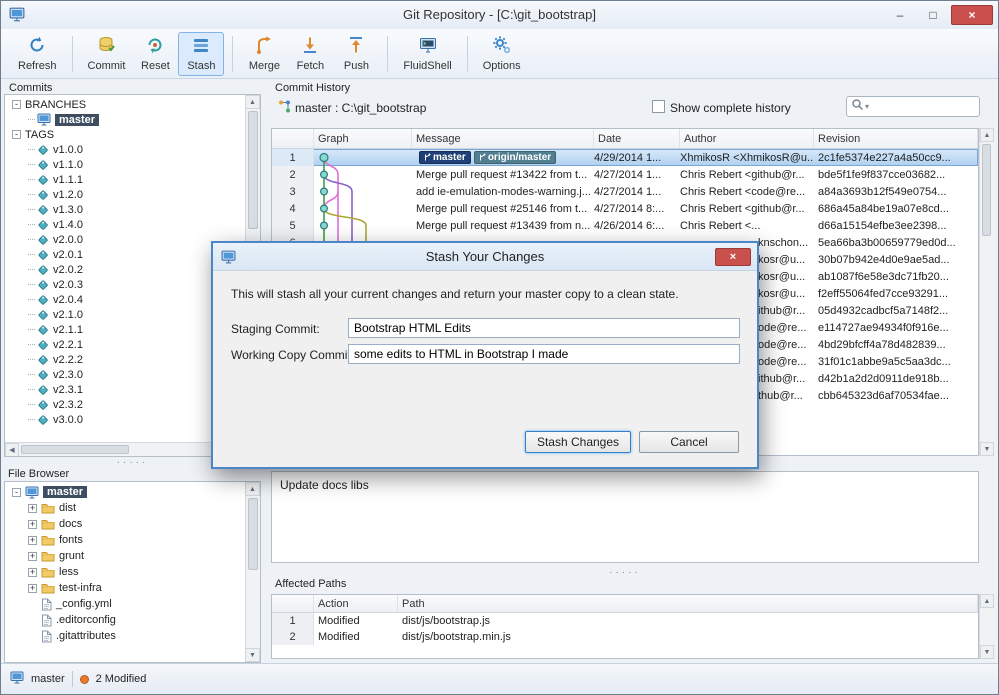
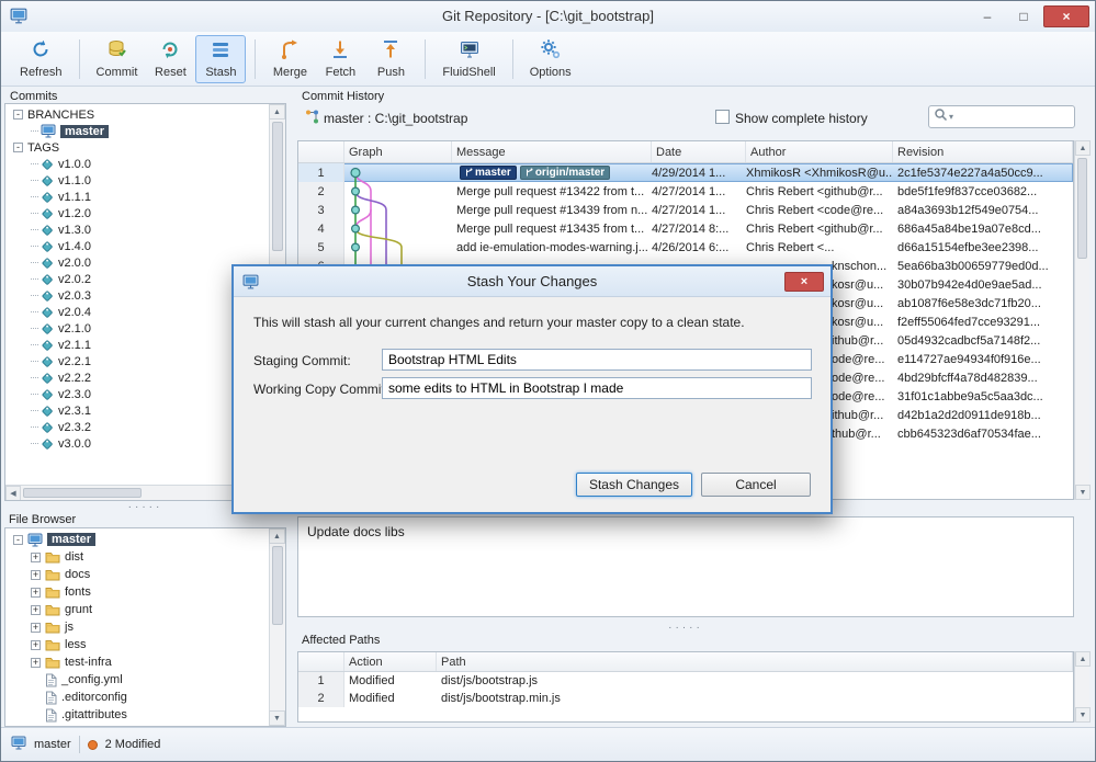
  Git Repository - [C:\git_bootstrap]
  –
  □
  ×
  Refresh
  Commit
  Reset
  Stash
  Merge
  Fetch
  Push
  FluidShell
  Options
  Commits
  BRANCHES
  master
  TAGS
  v1.0.0
  v1.1.0
  v1.1.1
  v1.2.0
  v1.3.0
  v1.4.0
  v2.0.0
- v2.0.1
  v2.0.2
  v2.0.3
  v2.0.4
  v2.1.0
  v2.1.1
  v2.2.1
  v2.2.2
  v2.3.0
  v2.3.1
  v2.3.2
  v3.0.0
  File Browser
  master
  dist
  docs
  fonts
  grunt
+ js
  less
  test-infra
  _config.yml
  .editorconfig
  .gitattributes
  Commit History
  master : C:\git_bootstrap
  Show complete history
  ▾
  Graph
  Message
  Date
  Author
  Revision
  1
  master
  origin/master
  4/29/2014 1...
  XhmikosR <XhmikosR@u..
  2c1fe5374e227a4a50cc9...
  2
  Merge pull request #13422 from t...
  4/27/2014 1...
  Chris Rebert <github@r...
  bde5f1fe9f837cce03682...
  3
- add ie-emulation-modes-warning.j...
+ Merge pull request #13439 from n...
  4/27/2014 1...
  Chris Rebert <code@re...
  a84a3693b12f549e0754...
  4
- Merge pull request #25146 from t...
+ Merge pull request #13435 from t...
  4/27/2014 8:...
  Chris Rebert <github@r...
  686a45a84be19a07e8cd...
  5
- Merge pull request #13439 from n...
+ add ie-emulation-modes-warning.j...
  4/26/2014 6:...
  Chris Rebert <...
  d66a15154efbe3ee2398...
  knschon...
  5ea66ba3b00659779ed0d...
  kosr@u...
  30b07b942e4d0e9ae5ad...
  kosr@u...
  ab1087f6e58e3dc71fb20...
  kosr@u...
  f2eff55064fed7cce93291...
  ithub@r...
  05d4932cadbcf5a7148f2...
  ode@re...
  e114727ae94934f0f916e...
  ode@re...
  4bd29bfcff4a78d482839...
  ode@re...
  31f01c1abbe9a5c5aa3dc...
  ithub@r...
  d42b1a2d2d0911de918b...
  thub@r...
  cbb645323d6af70534fae...
  Update docs libs
  Affected Paths
  Action
  Path
  1
  Modified
  dist/js/bootstrap.js
  2
  Modified
  dist/js/bootstrap.min.js
  master
  2 Modified
  Stash Your Changes
  ×
  This will stash all your current changes and return your master copy to a clean state.
  Staging Commit:
  Bootstrap HTML Edits
  Working Copy Commi
  some edits to HTML in Bootstrap I made
  Stash Changes
  Cancel
